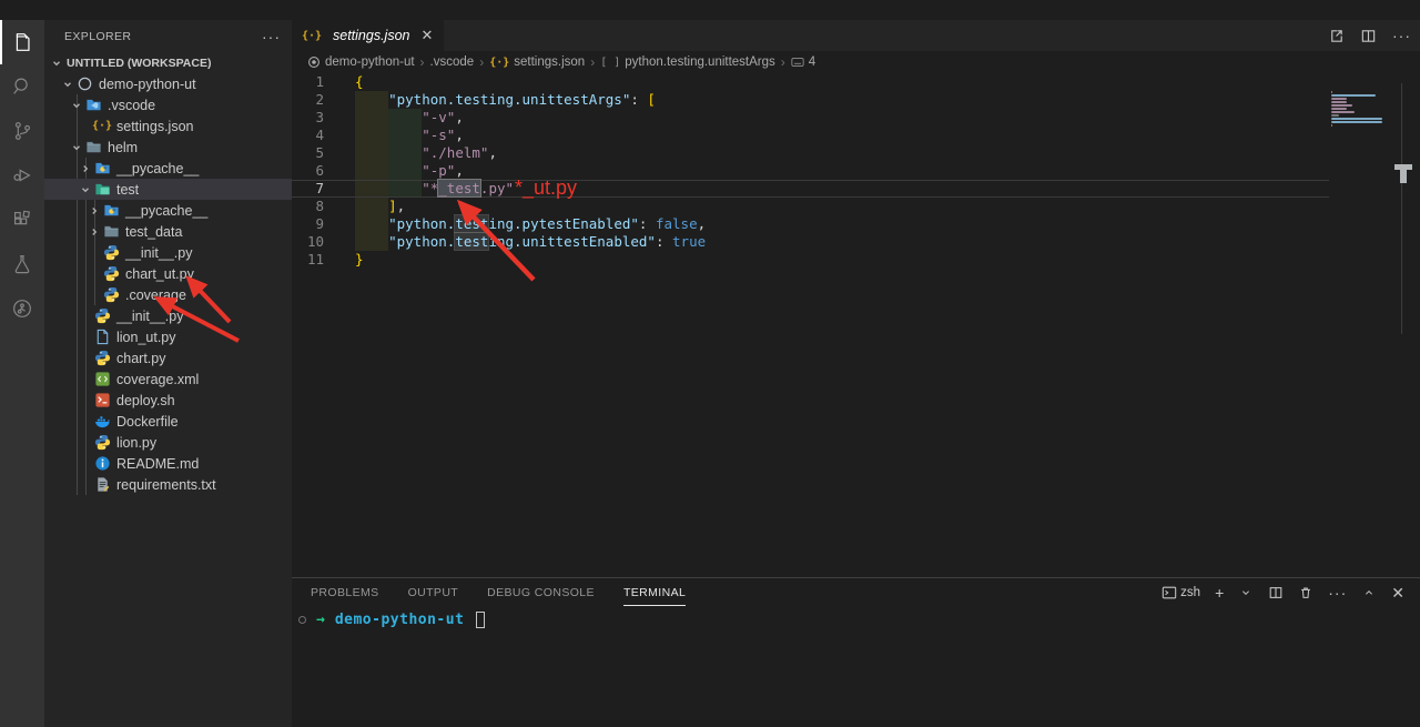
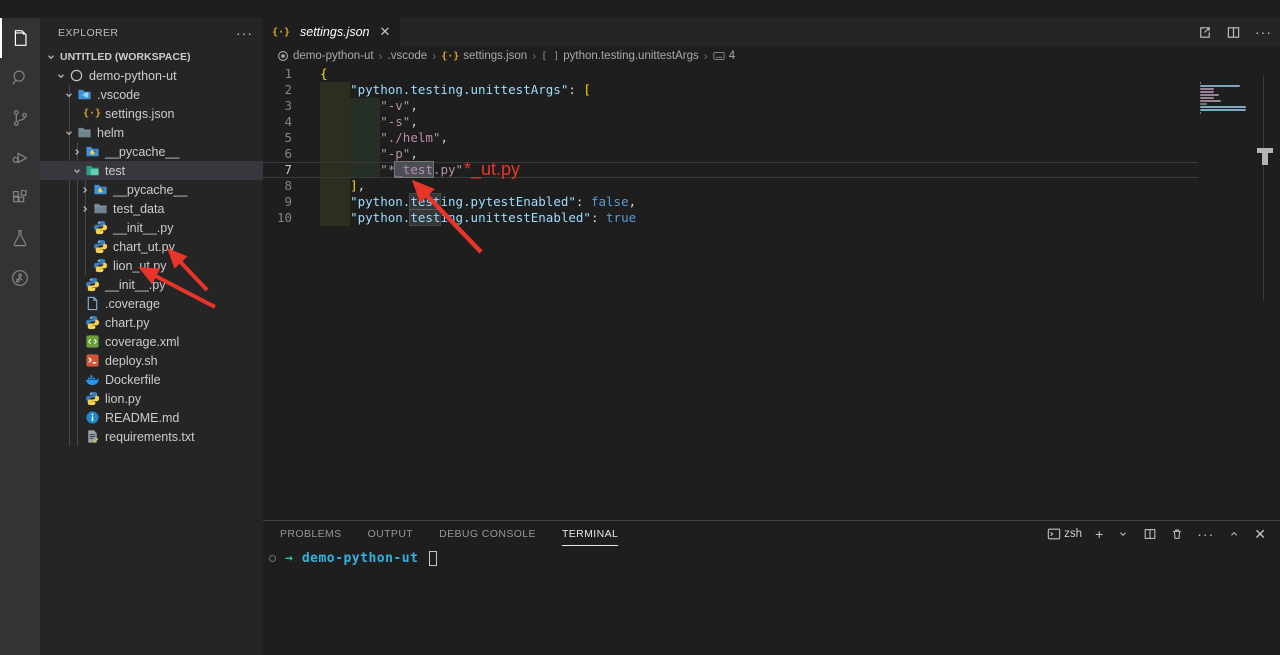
  EXPLORER
  ···
  UNTITLED (WORKSPACE)
  demo-python-ut
  .vscode
  {·}
  settings.json
  helm
  __pycache__
  test
  __pycache__
  test_data
  __init__.py
  chart_ut.py
- .coverage
+ lion_ut.py
  __init__.py
- lion_ut.py
+ .coverage
  chart.py
  coverage.xml
  deploy.sh
  Dockerfile
  lion.py
  README.md
  requirements.txt
  {·}
  settings.json
  ✕
  ···
  demo-python-ut
  ›
  .vscode
  ›
  {·}
  settings.json
  ›
  [ ]
  python.testing.unittestArgs
  ›
  4
  1
  {
  2
  "python.testing.unittestArgs": [
  3
  "-v",
  4
  "-s",
  5
  "./helm",
  6
  "-p",
  7
  "*_test.py"
  8
  ],
  9
  "python.testing.pytestEnabled": false,
  10
  "python.testing.unittestEnabled": true
- 11
- }
  PROBLEMS
  OUTPUT
  DEBUG CONSOLE
  TERMINAL
  zsh
  +
  ···
  ✕
  →
  demo-python-ut
  *_ut.py
